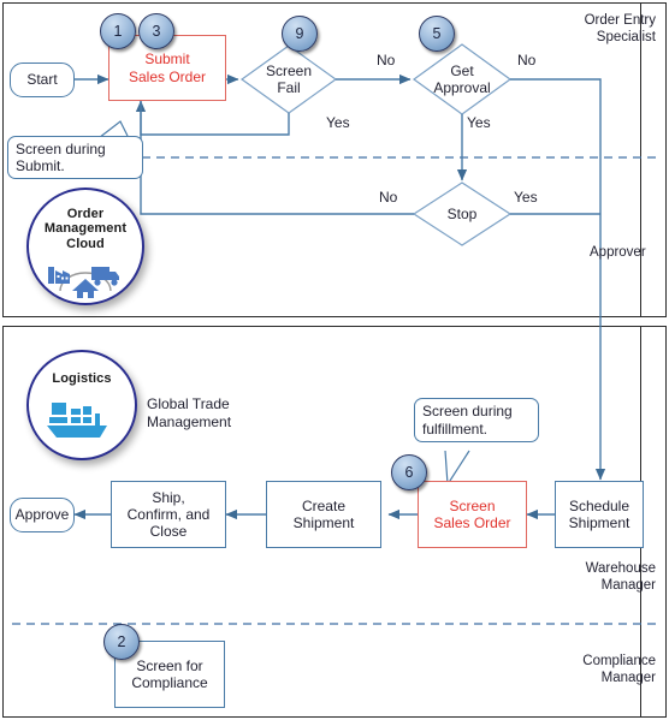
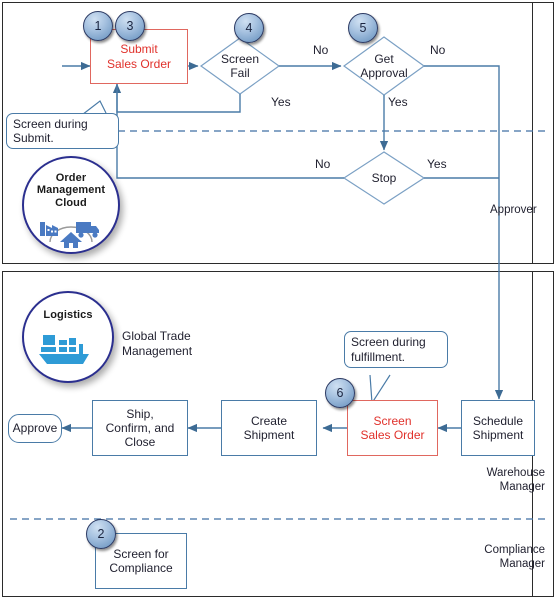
- Start
  Submit
  Sales Order
  Screen
  Fail
  Get
  Approval
  Stop
  Schedule
  Shipment
  Screen
  Sales Order
  Create
  Shipment
  Ship,
  Confirm, and
  Close
  Approve
  Screen for
  Compliance
  Screen during
  Submit.
  Screen during
  fulfillment.
  1
  3
- 9
+ 4
  5
  6
  2
  No
  Yes
  No
  Yes
  No
  Yes
- Order Entry
- Specialist
  Approver
  Warehouse
  Manager
  Compliance
  Manager
  Global Trade
  Management
  Order
  Management
  Cloud
  Logistics
